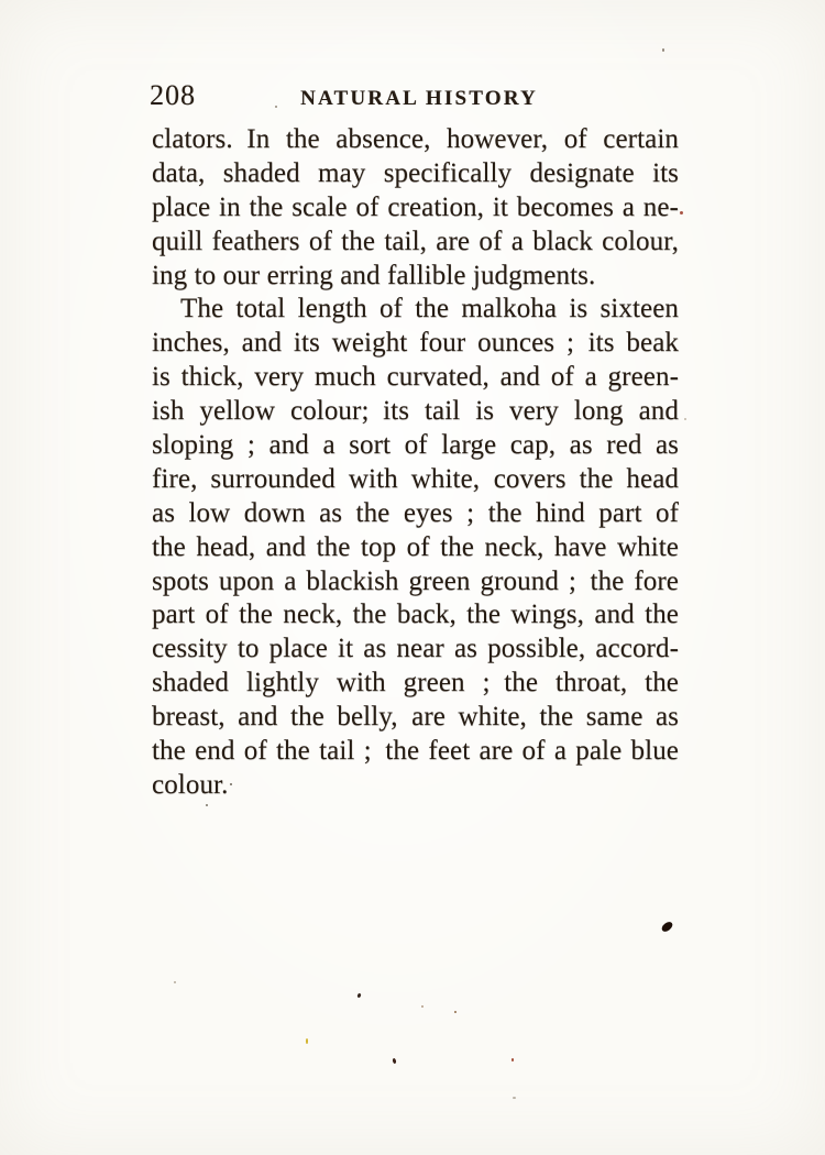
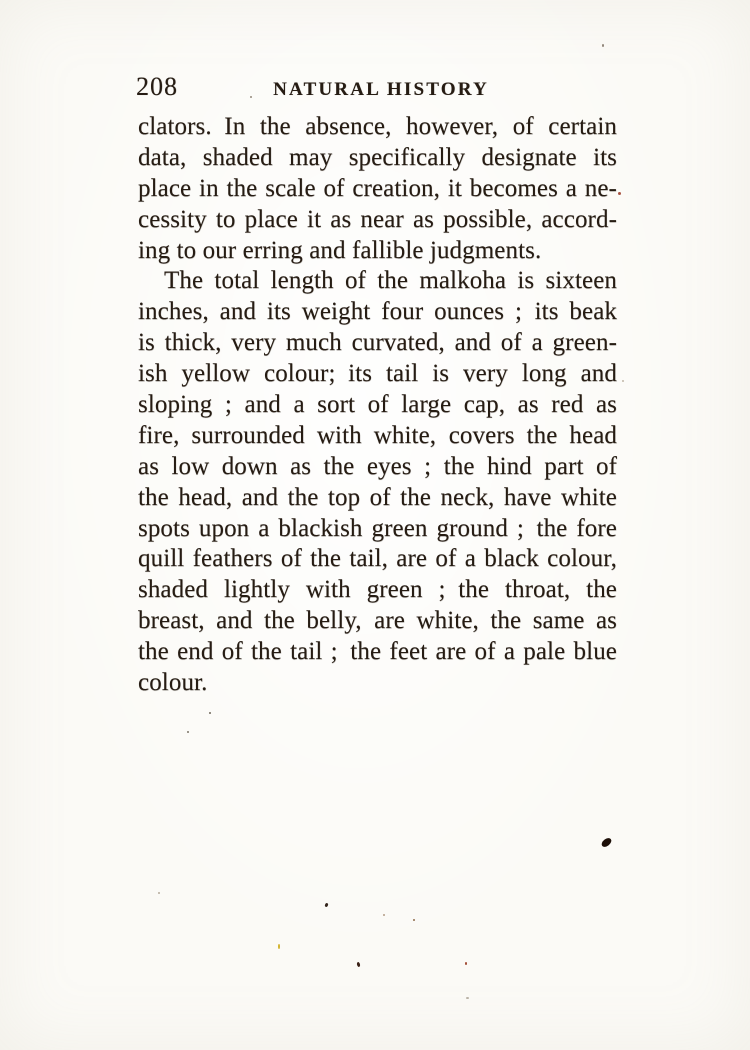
  208
  NATURAL HISTORY
  clators. In the absence, however, of certain
  data, shaded may specifically designate its
  place in the scale of creation, it becomes a ne-
- quill feathers of the tail, are of a black colour,
+ cessity to place it as near as possible, accord-
  ing to our erring and fallible judgments.
  The total length of the malkoha is sixteen
  inches, and its weight four ounces ; its beak
  is thick, very much curvated, and of a green-
  ish yellow colour; its tail is very long and
  sloping ; and a sort of large cap, as red as
  fire, surrounded with white, covers the head
  as low down as the eyes ; the hind part of
  the head, and the top of the neck, have white
  spots upon a blackish green ground ; the fore
- part of the neck, the back, the wings, and the
- cessity to place it as near as possible, accord-
+ quill feathers of the tail, are of a black colour,
  shaded lightly with green ; the throat, the
  breast, and the belly, are white, the same as
  the end of the tail ; the feet are of a pale blue
  colour.
